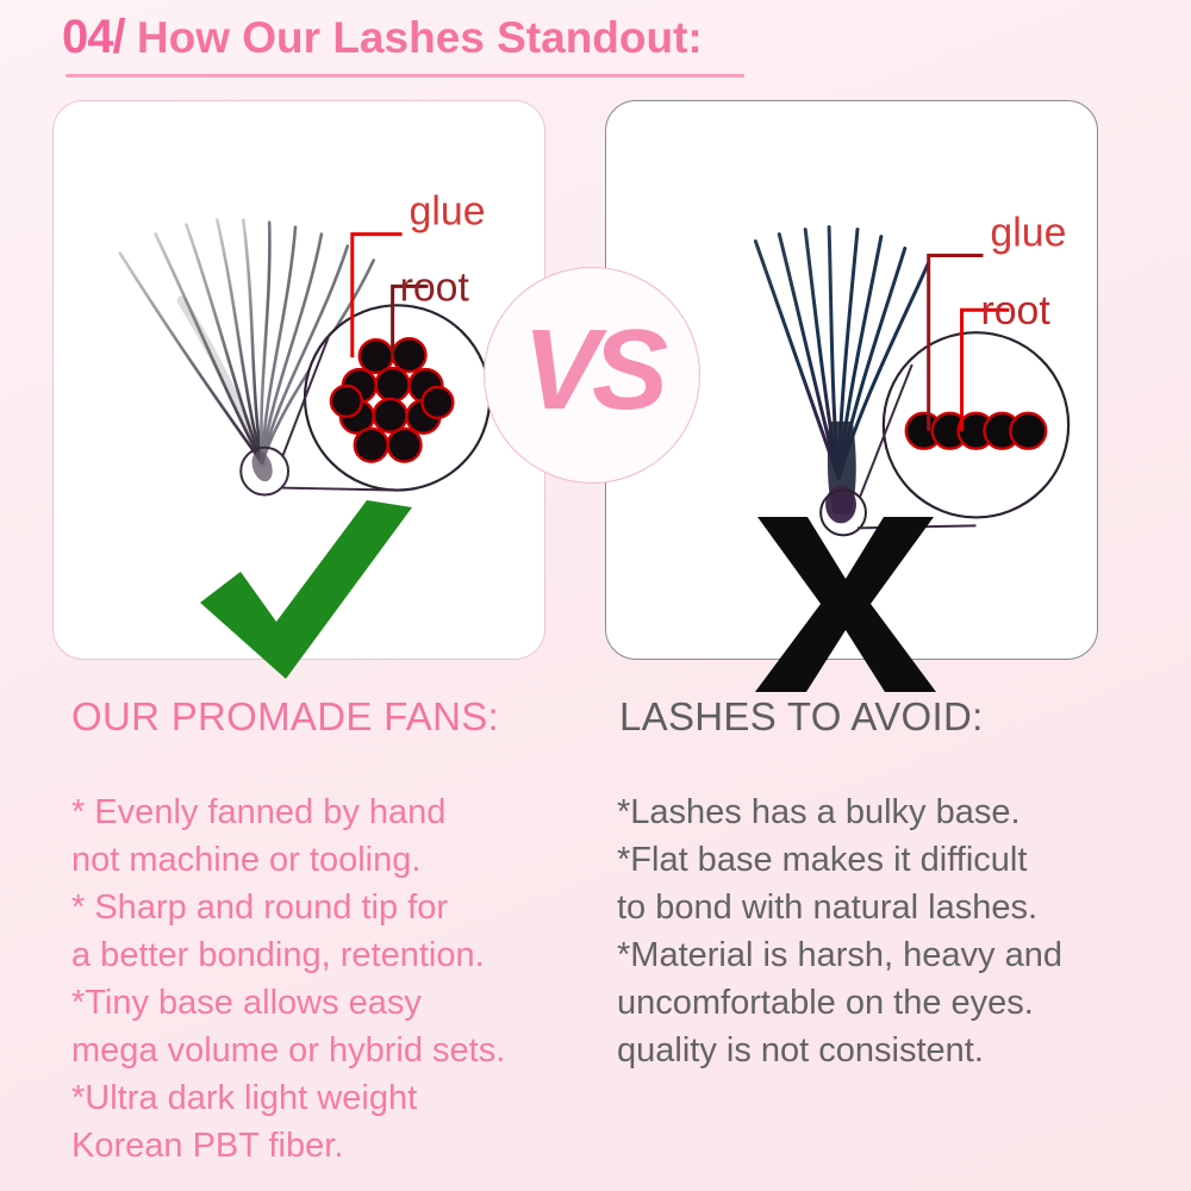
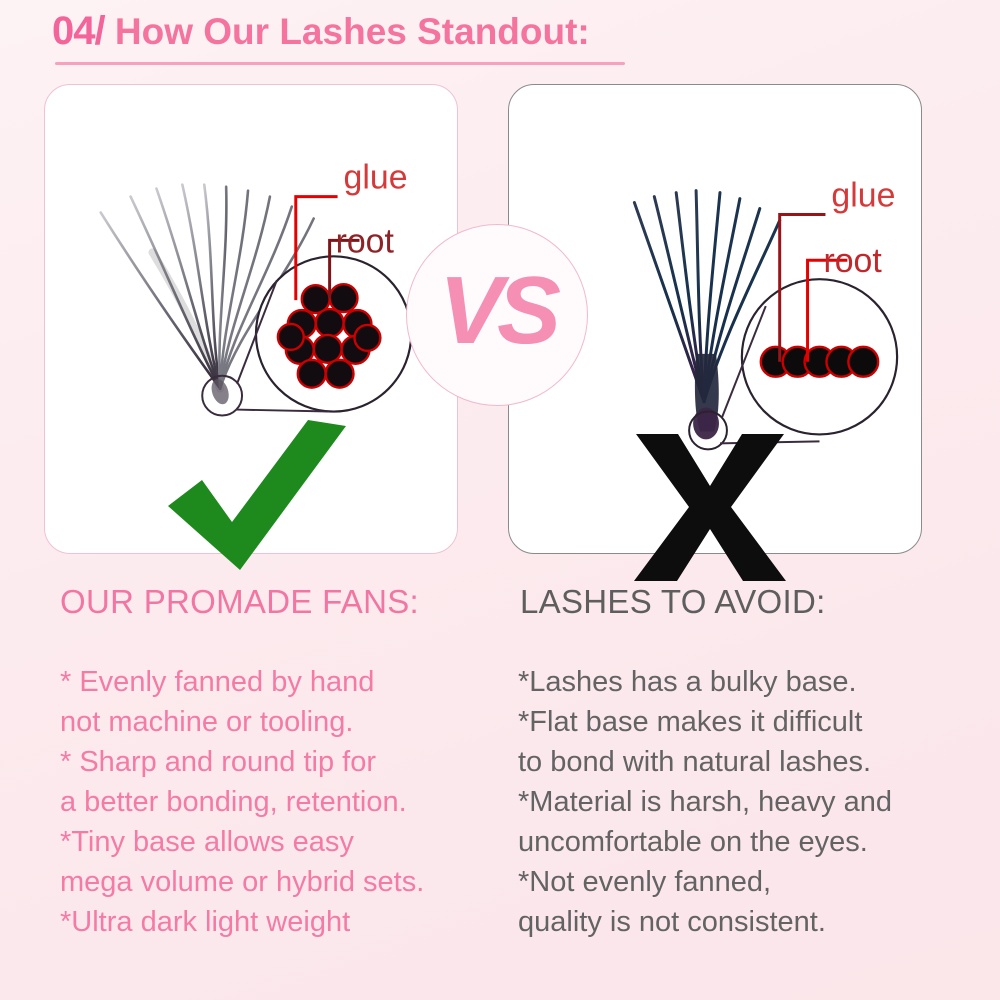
  04/ How Our Lashes Standout:
  glue
  root
  glue
  root
  VS
  OUR PROMADE FANS:
  LASHES TO AVOID:
  * Evenly fanned by hand
  not machine or tooling.
  * Sharp and round tip for
  a better bonding, retention.
  *Tiny base allows easy
  mega volume or hybrid sets.
  *Ultra dark light weight
- Korean PBT fiber.
  *Lashes has a bulky base.
  *Flat base makes it difficult
  to bond with natural lashes.
  *Material is harsh, heavy and
  uncomfortable on the eyes.
+ *Not evenly fanned,
  quality is not consistent.
